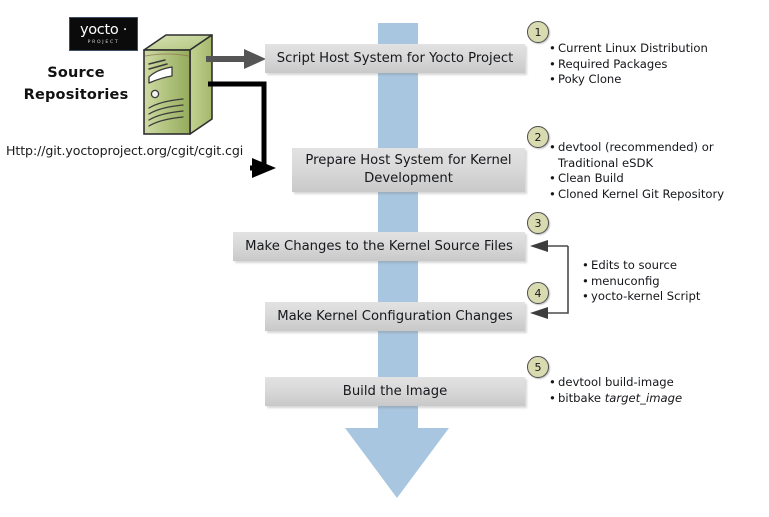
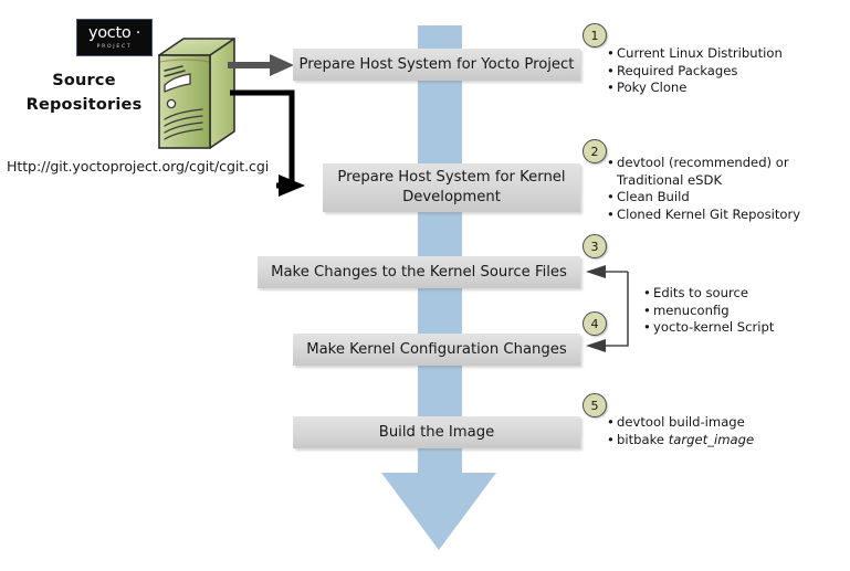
  yocto ·
  Source
  Repositories
  Http://git.yoctoproject.org/cgit/cgit.cgi
- Script Host System for Yocto Project
+ Prepare Host System for Yocto Project
  1
  •
  Current Linux Distribution
  •
  Required Packages
  •
  Poky Clone
  Prepare Host System for Kernel Development
  2
  •
  devtool (recommended) or Traditional eSDK
  •
  Clean Build
  •
  Cloned Kernel Git Repository
  Make Changes to the Kernel Source Files
  3
  Make Kernel Configuration Changes
  4
  •
  Edits to source
  •
  menuconfig
  •
  yocto-kernel Script
  Build the Image
  5
  •
  devtool build-image
  •
  bitbake target_image
